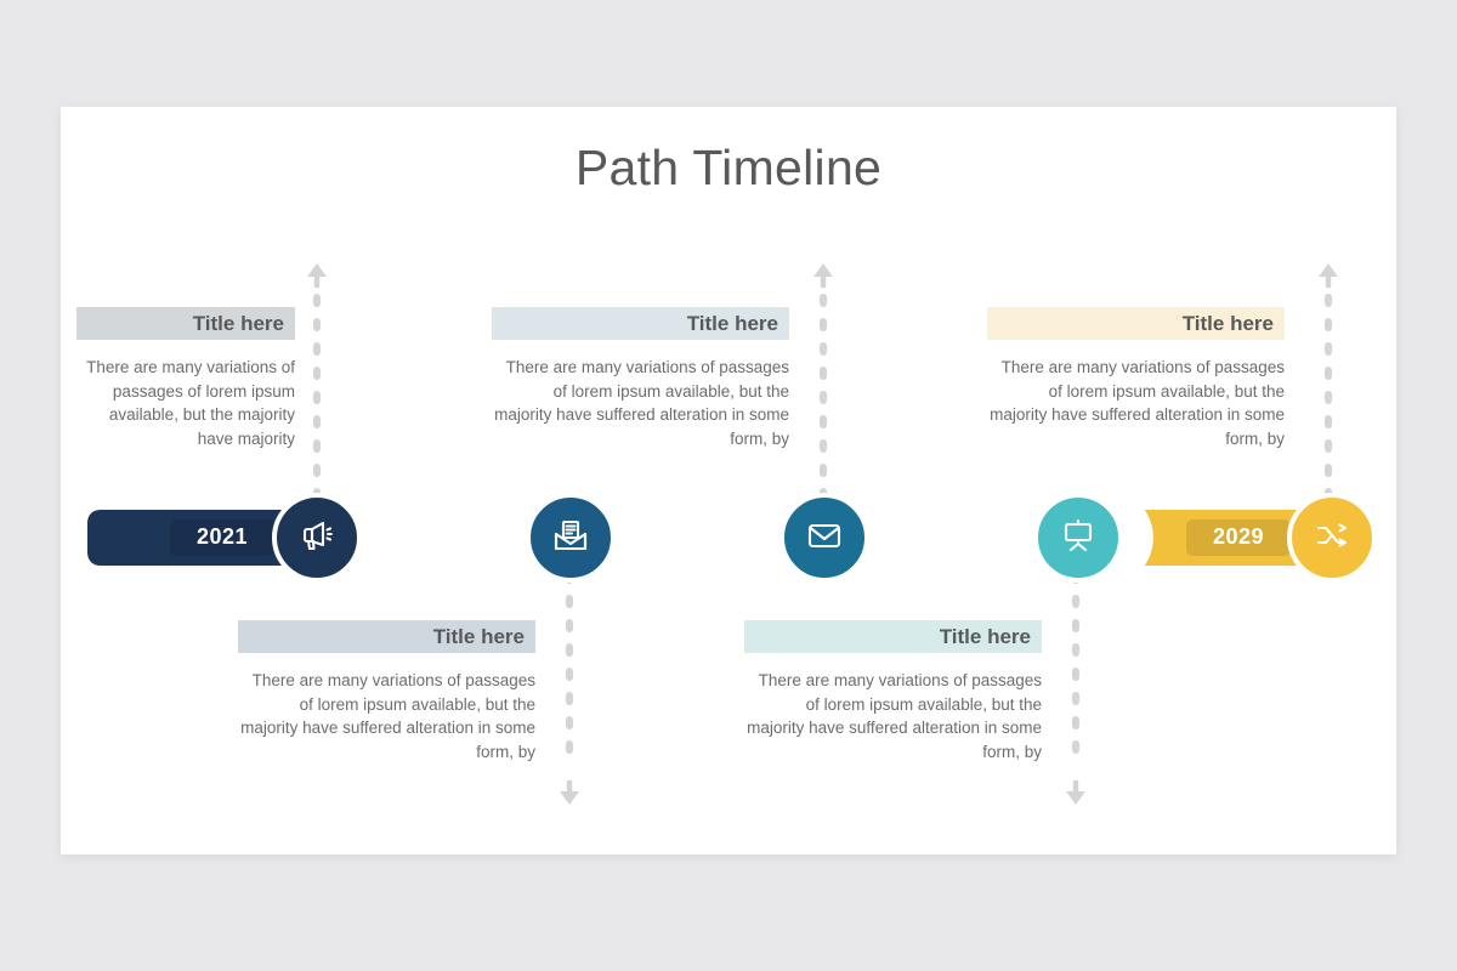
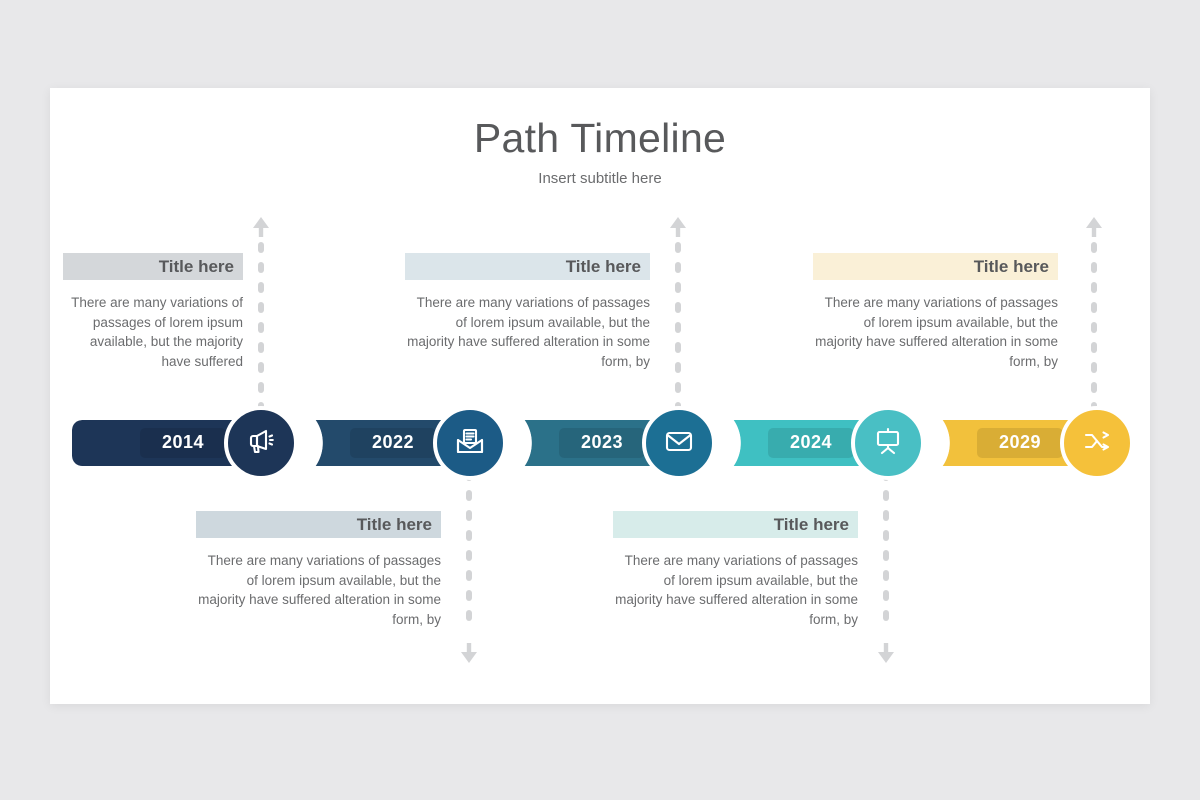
  Path Timeline
+ Insert subtitle here
- 2021
+ 2014
+ 2022
+ 2023
+ 2024
  2029
  Title here
- There are many variations of passages of lorem ipsum available, but the majority have majority
+ There are many variations of passages of lorem ipsum available, but the majority have suffered
  Title here
  There are many variations of passages of lorem ipsum available, but the majority have suffered alteration in some form, by
  Title here
  There are many variations of passages of lorem ipsum available, but the majority have suffered alteration in some form, by
  Title here
  There are many variations of passages of lorem ipsum available, but the majority have suffered alteration in some form, by
  Title here
  There are many variations of passages of lorem ipsum available, but the majority have suffered alteration in some form, by
